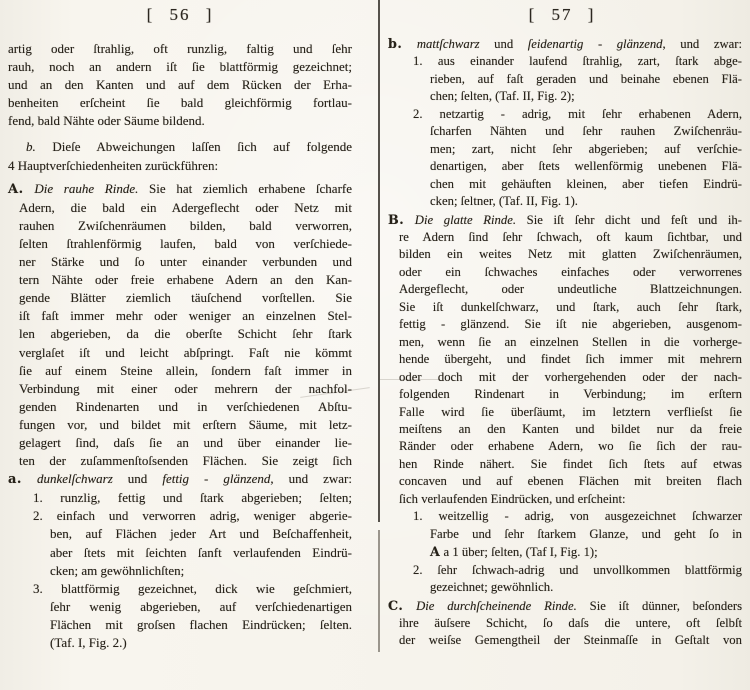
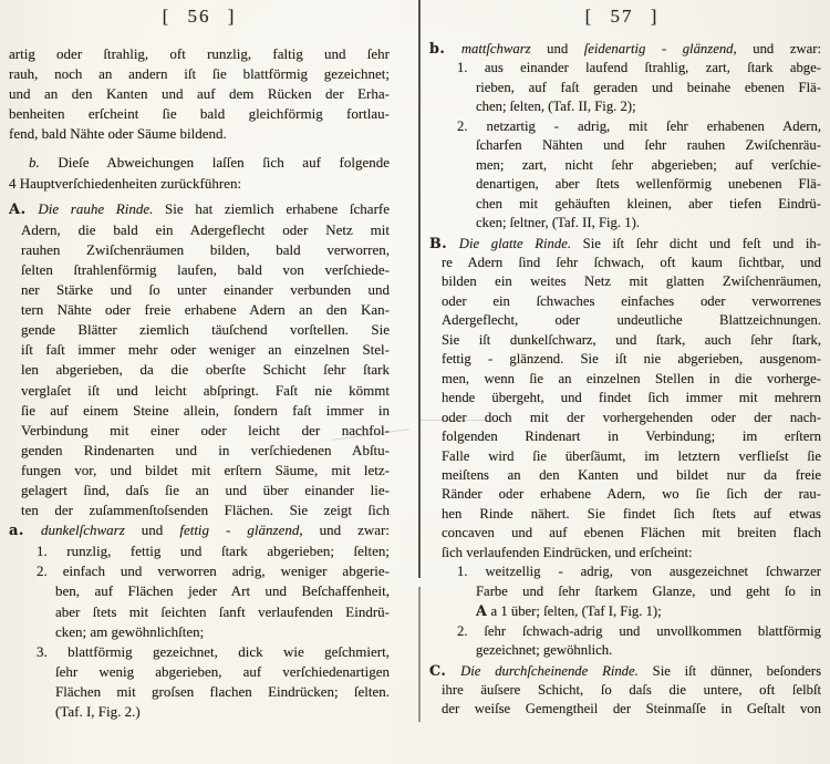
  [ 56 ]
  [ 57 ]
  artig oder ſtrahlig, oft runzlig, faltig und ſehr
  rauh, noch an andern iſt ſie blattförmig gezeichnet;
  und an den Kanten und auf dem Rücken der Erha-
  benheiten erſcheint ſie bald gleichförmig fortlau-
  fend, bald Nähte oder Säume bildend.
  b. Dieſe Abweichungen laſſen ſich auf folgende
  4 Hauptverſchiedenheiten zurückführen:
  A. Die rauhe Rinde. Sie hat ziemlich erhabene ſcharfe
  Adern, die bald ein Adergeflecht oder Netz mit
  rauhen Zwiſchenräumen bilden, bald verworren,
  ſelten ſtrahlenförmig laufen, bald von verſchiede-
  ner Stärke und ſo unter einander verbunden und
  tern Nähte oder freie erhabene Adern an den Kan-
  gende Blätter ziemlich täuſchend vorſtellen. Sie
  iſt faſt immer mehr oder weniger an einzelnen Stel-
  len abgerieben, da die oberſte Schicht ſehr ſtark
  verglaſet iſt und leicht abſpringt. Faſt nie kömmt
  ſie auf einem Steine allein, ſondern faſt immer in
- Verbindung mit einer oder mehrern der nachfol-
+ Verbindung mit einer oder leicht der nachfol-
  genden Rindenarten und in verſchiedenen Abſtu-
  fungen vor, und bildet mit erſtern Säume, mit letz-
  gelagert ſind, daſs ſie an und über einander lie-
  ten der zuſammenſtoſsenden Flächen. Sie zeigt ſich
  a. dunkelſchwarz und fettig - glänzend, und zwar:
  1. runzlig, fettig und ſtark abgerieben; ſelten;
  2. einfach und verworren adrig, weniger abgerie-
  ben, auf Flächen jeder Art und Beſchaffenheit,
  aber ſtets mit ſeichten ſanft verlaufenden Eindrü-
  cken; am gewöhnlichſten;
  3. blattförmig gezeichnet, dick wie geſchmiert,
  ſehr wenig abgerieben, auf verſchiedenartigen
  Flächen mit groſsen flachen Eindrücken; ſelten.
  (Taf. I, Fig. 2.)
  b. mattſchwarz und ſeidenartig - glänzend, und zwar:
  1. aus einander laufend ſtrahlig, zart, ſtark abge-
  rieben, auf faſt geraden und beinahe ebenen Flä-
  chen; ſelten, (Taf. II, Fig. 2);
  2. netzartig - adrig, mit ſehr erhabenen Adern,
  ſcharfen Nähten und ſehr rauhen Zwiſchenräu-
  men; zart, nicht ſehr abgerieben; auf verſchie-
  denartigen, aber ſtets wellenförmig unebenen Flä-
  chen mit gehäuften kleinen, aber tiefen Eindrü-
  cken; ſeltner, (Taf. II, Fig. 1).
  B. Die glatte Rinde. Sie iſt ſehr dicht und feſt und ih-
  re Adern ſind ſehr ſchwach, oft kaum ſichtbar, und
  bilden ein weites Netz mit glatten Zwiſchenräumen,
  oder ein ſchwaches einfaches oder verworrenes
  Adergeflecht, oder undeutliche Blattzeichnungen.
  Sie iſt dunkelſchwarz, und ſtark, auch ſehr ſtark,
  fettig - glänzend. Sie iſt nie abgerieben, ausgenom-
  men, wenn ſie an einzelnen Stellen in die vorherge-
  hende übergeht, und findet ſich immer mit mehrern
  oder doch mit der vorhergehenden oder der nach-
  folgenden Rindenart in Verbindung; im erſtern
  Falle wird ſie überſäumt, im letztern verflieſst ſie
  meiſtens an den Kanten und bildet nur da freie
  Ränder oder erhabene Adern, wo ſie ſich der rau-
  hen Rinde nähert. Sie findet ſich ſtets auf etwas
  concaven und auf ebenen Flächen mit breiten flach
  ſich verlaufenden Eindrücken, und erſcheint:
  1. weitzellig - adrig, von ausgezeichnet ſchwarzer
  Farbe und ſehr ſtarkem Glanze, und geht ſo in
  A a 1 über; ſelten, (Taf I, Fig. 1);
  2. ſehr ſchwach-adrig und unvollkommen blattförmig
  gezeichnet; gewöhnlich.
  C. Die durchſcheinende Rinde. Sie iſt dünner, beſonders
  ihre äuſsere Schicht, ſo daſs die untere, oft ſelbſt
  der weiſse Gemengtheil der Steinmaſſe in Geſtalt von
